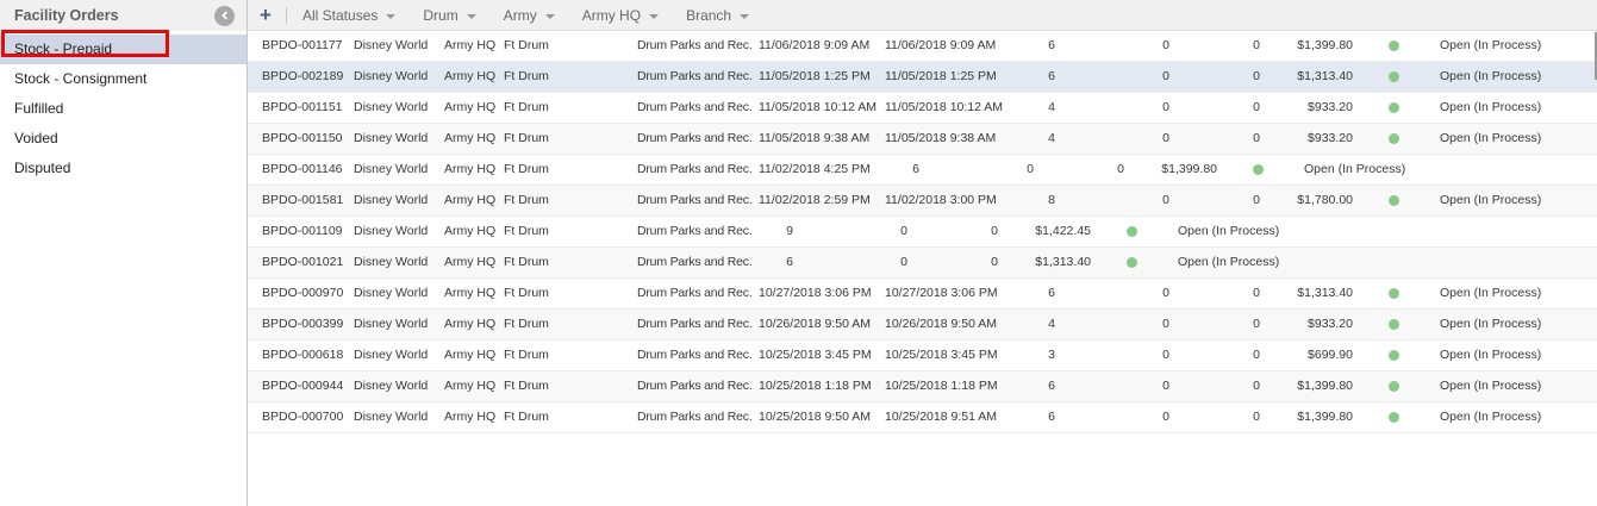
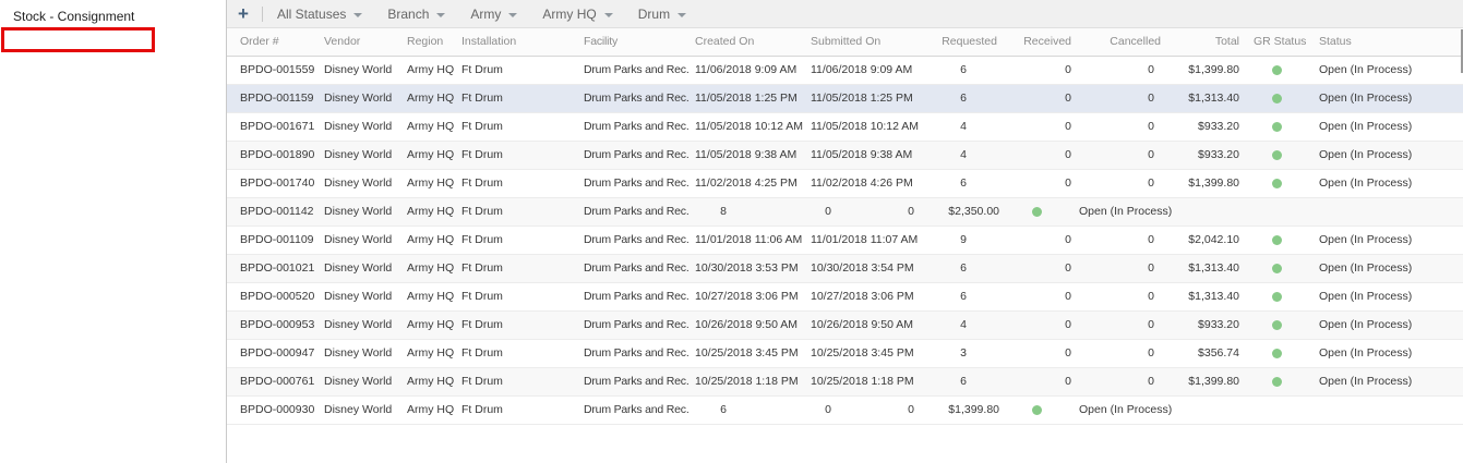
- Facility Orders
- Stock - Prepaid
  Stock - Consignment
- Fulfilled
- Voided
- Disputed
  +
  All Statuses
- Drum
+ Branch
  Army
  Army HQ
- Branch
+ Drum
+ Order #
+ Vendor
+ Region
+ Installation
+ Facility
+ Created On
+ Submitted On
+ Requested
+ Received
+ Cancelled
+ Total
+ GR Status
+ Status
- BPDO-001177
+ BPDO-001559
  Disney World
  Army HQ
  Ft Drum
  Drum Parks and Rec.
  11/06/2018 9:09 AM
  11/06/2018 9:09 AM
  6
  0
  0
  $1,399.80
  Open (In Process)
- BPDO-002189
+ BPDO-001159
  Disney World
  Army HQ
  Ft Drum
  Drum Parks and Rec.
  11/05/2018 1:25 PM
  11/05/2018 1:25 PM
  6
  0
  0
  $1,313.40
  Open (In Process)
- BPDO-001151
+ BPDO-001671
  Disney World
  Army HQ
  Ft Drum
  Drum Parks and Rec.
  11/05/2018 10:12 AM
  11/05/2018 10:12 AM
  4
  0
  0
  $933.20
  Open (In Process)
- BPDO-001150
+ BPDO-001890
  Disney World
  Army HQ
  Ft Drum
  Drum Parks and Rec.
  11/05/2018 9:38 AM
  11/05/2018 9:38 AM
  4
  0
  0
  $933.20
  Open (In Process)
- BPDO-001146
+ BPDO-001740
  Disney World
  Army HQ
  Ft Drum
  Drum Parks and Rec.
  11/02/2018 4:25 PM
+ 11/02/2018 4:26 PM
  6
  0
  0
  $1,399.80
  Open (In Process)
- BPDO-001581
+ BPDO-001142
  Disney World
  Army HQ
  Ft Drum
  Drum Parks and Rec.
- 11/02/2018 2:59 PM
- 11/02/2018 3:00 PM
  8
  0
  0
- $1,780.00
+ $2,350.00
  Open (In Process)
  BPDO-001109
  Disney World
  Army HQ
  Ft Drum
  Drum Parks and Rec.
+ 11/01/2018 11:06 AM
+ 11/01/2018 11:07 AM
  9
  0
  0
- $1,422.45
+ $2,042.10
  Open (In Process)
  BPDO-001021
  Disney World
  Army HQ
  Ft Drum
  Drum Parks and Rec.
+ 10/30/2018 3:53 PM
+ 10/30/2018 3:54 PM
  6
  0
  0
  $1,313.40
  Open (In Process)
- BPDO-000970
+ BPDO-000520
  Disney World
  Army HQ
  Ft Drum
  Drum Parks and Rec.
  10/27/2018 3:06 PM
  10/27/2018 3:06 PM
  6
  0
  0
  $1,313.40
  Open (In Process)
- BPDO-000399
+ BPDO-000953
  Disney World
  Army HQ
  Ft Drum
  Drum Parks and Rec.
  10/26/2018 9:50 AM
  10/26/2018 9:50 AM
  4
  0
  0
  $933.20
  Open (In Process)
- BPDO-000618
+ BPDO-000947
  Disney World
  Army HQ
  Ft Drum
  Drum Parks and Rec.
  10/25/2018 3:45 PM
  10/25/2018 3:45 PM
  3
  0
  0
- $699.90
+ $356.74
  Open (In Process)
- BPDO-000944
+ BPDO-000761
  Disney World
  Army HQ
  Ft Drum
  Drum Parks and Rec.
  10/25/2018 1:18 PM
  10/25/2018 1:18 PM
  6
  0
  0
  $1,399.80
  Open (In Process)
- BPDO-000700
+ BPDO-000930
  Disney World
  Army HQ
  Ft Drum
  Drum Parks and Rec.
- 10/25/2018 9:50 AM
- 10/25/2018 9:51 AM
  6
  0
  0
  $1,399.80
  Open (In Process)
